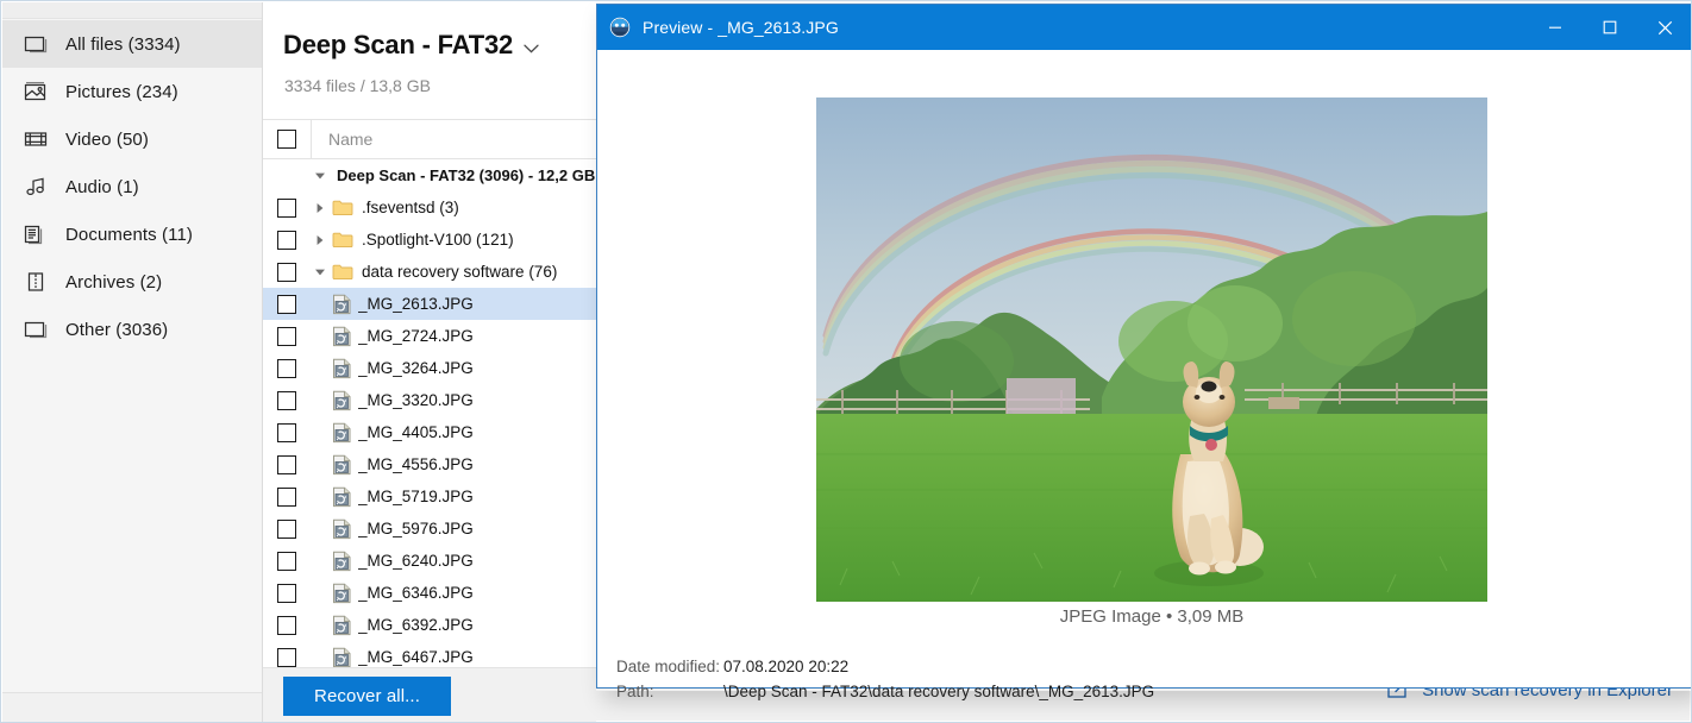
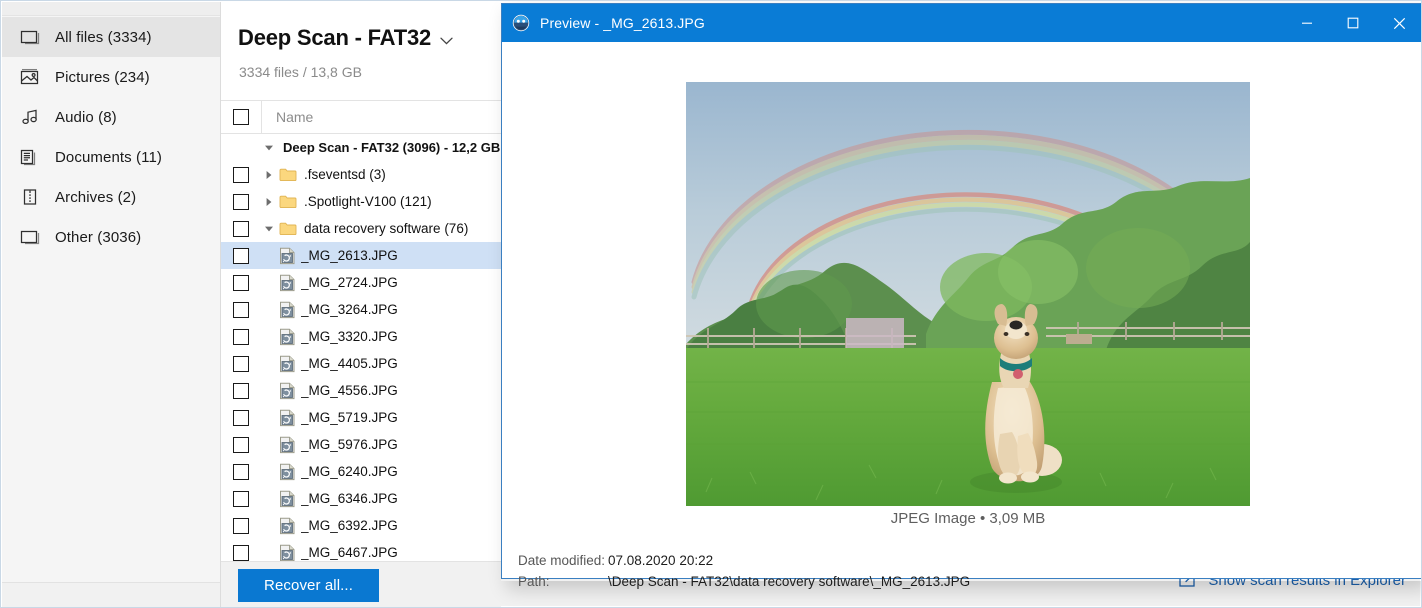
  All files (3334)
  Pictures (234)
- Video (50)
- Audio (1)
+ Audio (8)
  Documents (11)
  Archives (2)
  Other (3036)
  Deep Scan - FAT32
  3334 files / 13,8 GB
  Name
  Deep Scan - FAT32 (3096) - 12,2 GB
  .fseventsd (3)
  .Spotlight-V100 (121)
  data recovery software (76)
  _MG_2613.JPG
  _MG_2724.JPG
  _MG_3264.JPG
  _MG_3320.JPG
  _MG_4405.JPG
  _MG_4556.JPG
  _MG_5719.JPG
  _MG_5976.JPG
  _MG_6240.JPG
  _MG_6346.JPG
  _MG_6392.JPG
  _MG_6467.JPG
  Recover all...
- Show scan recovery in Explorer
+ Show scan results in Explorer
  Preview - _MG_2613.JPG
  JPEG Image • 3,09 MB
  Date modified:
  07.08.2020 20:22
  Path:
  \Deep Scan - FAT32\data recovery software\_MG_2613.JPG
